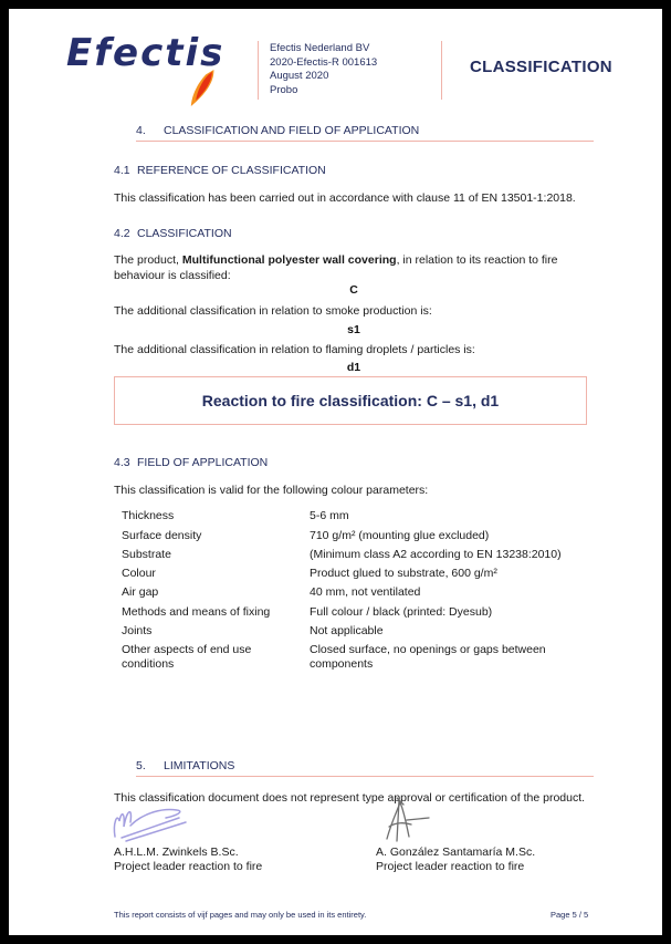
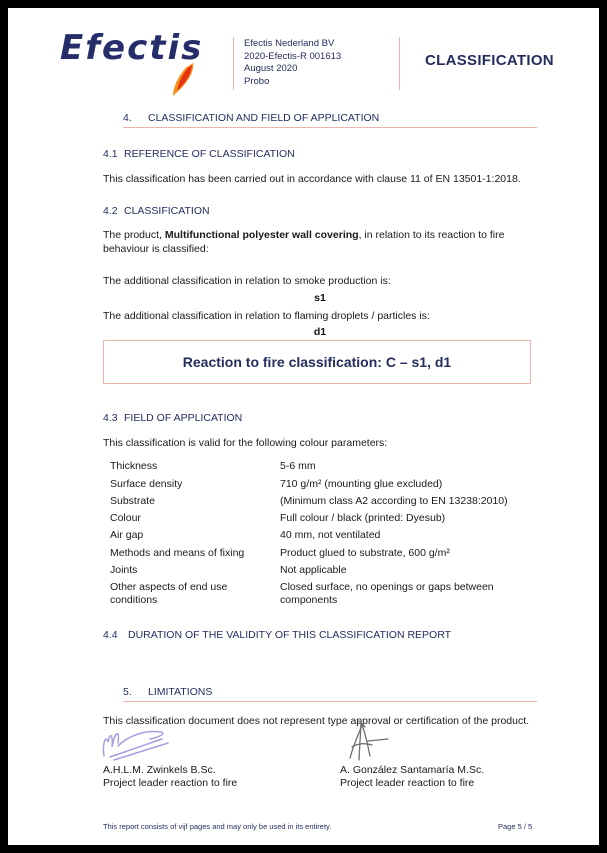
  Efectis
  Efectis Nederland BV
  2020-Efectis-R 001613
  August 2020
  Probo
  CLASSIFICATION
  4. CLASSIFICATION AND FIELD OF APPLICATION
  4.1 REFERENCE OF CLASSIFICATION
  This classification has been carried out in accordance with clause 11 of EN 13501-1:2018.
  4.2 CLASSIFICATION
  The product, Multifunctional polyester wall covering, in relation to its reaction to fire behaviour is classified:
- C
  The additional classification in relation to smoke production is:
  s1
  The additional classification in relation to flaming droplets / particles is:
  d1
  Reaction to fire classification: C – s1, d1
  4.3 FIELD OF APPLICATION
  This classification is valid for the following colour parameters:
  Thickness
  5-6 mm
  Surface density
  710 g/m² (mounting glue excluded)
  Substrate
  (Minimum class A2 according to EN 13238:2010)
  Colour
- Product glued to substrate, 600 g/m²
+ Full colour / black (printed: Dyesub)
  Air gap
  40 mm, not ventilated
  Methods and means of fixing
- Full colour / black (printed: Dyesub)
+ Product glued to substrate, 600 g/m²
  Joints
  Not applicable
  Other aspects of end use conditions
  Closed surface, no openings or gaps between components
+ 4.4 DURATION OF THE VALIDITY OF THIS CLASSIFICATION REPORT
  5. LIMITATIONS
  This classification document does not represent type aproval or certification of the product.
  A.H.L.M. Zwinkels B.Sc.
  Project leader reaction to fire
  A. González Santamaría M.Sc.
  Project leader reaction to fire
  This report consists of vijf pages and may only be used in its entirety.
  Page 5 / 5
